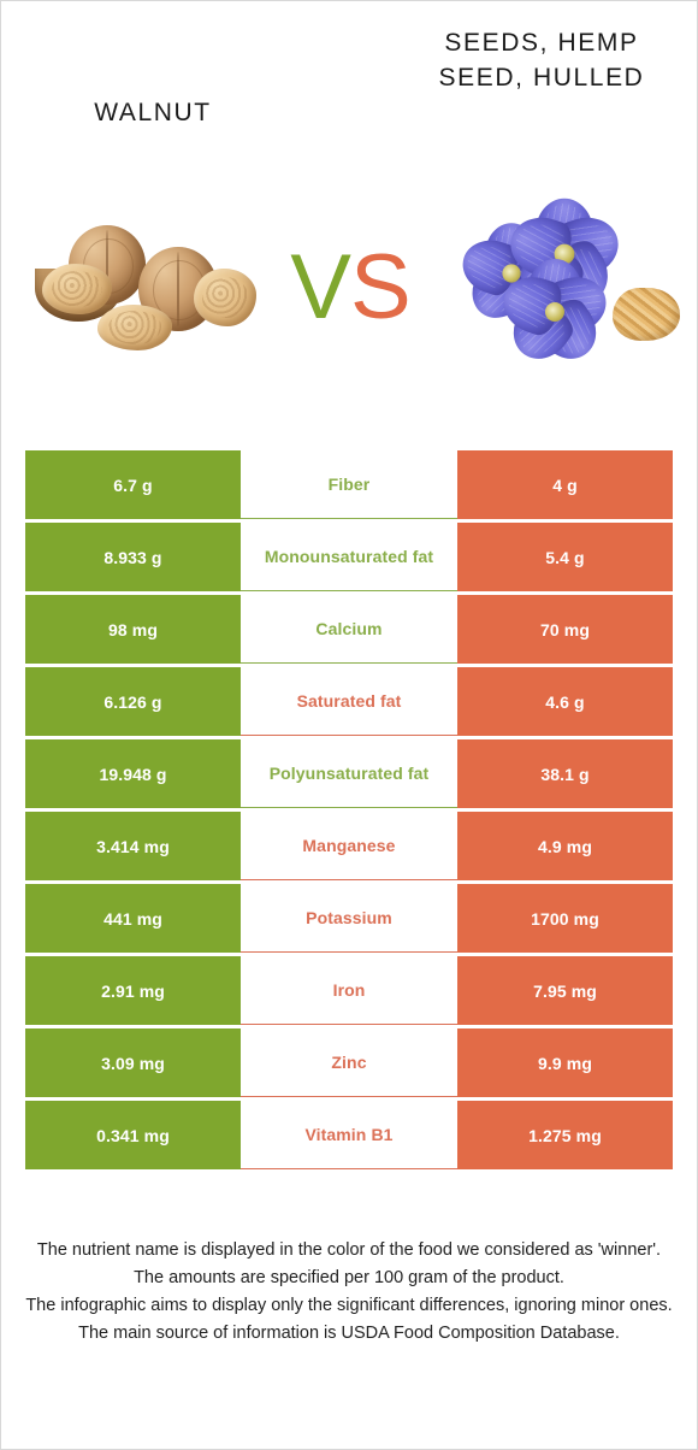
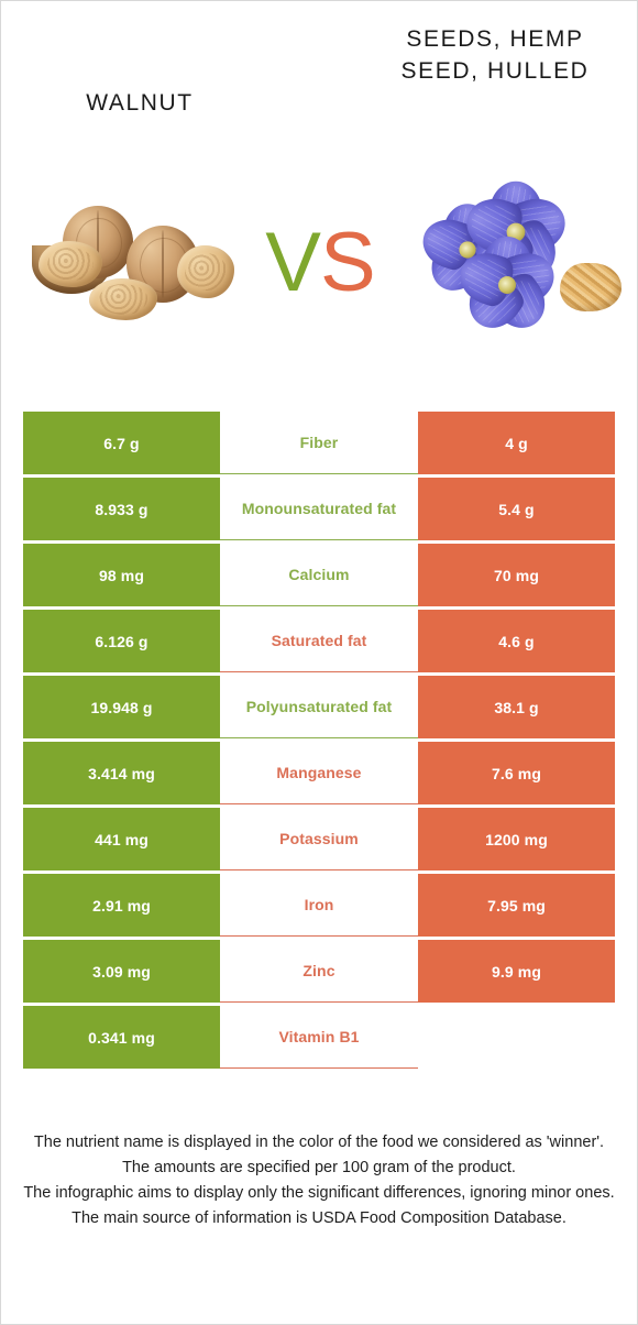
  WALNUT
  SEEDS, HEMP SEED, HULLED
  VS
  6.7 g
  Fiber
  4 g
  8.933 g
  Monounsaturated fat
  5.4 g
  98 mg
  Calcium
  70 mg
  6.126 g
  Saturated fat
  4.6 g
  19.948 g
  Polyunsaturated fat
  38.1 g
  3.414 mg
  Manganese
- 4.9 mg
+ 7.6 mg
  441 mg
  Potassium
- 1700 mg
+ 1200 mg
  2.91 mg
  Iron
  7.95 mg
  3.09 mg
  Zinc
  9.9 mg
  0.341 mg
  Vitamin B1
- 1.275 mg
  The nutrient name is displayed in the color of the food we considered as 'winner'.
  The amounts are specified per 100 gram of the product.
  The infographic aims to display only the significant differences, ignoring minor ones.
  The main source of information is USDA Food Composition Database.
